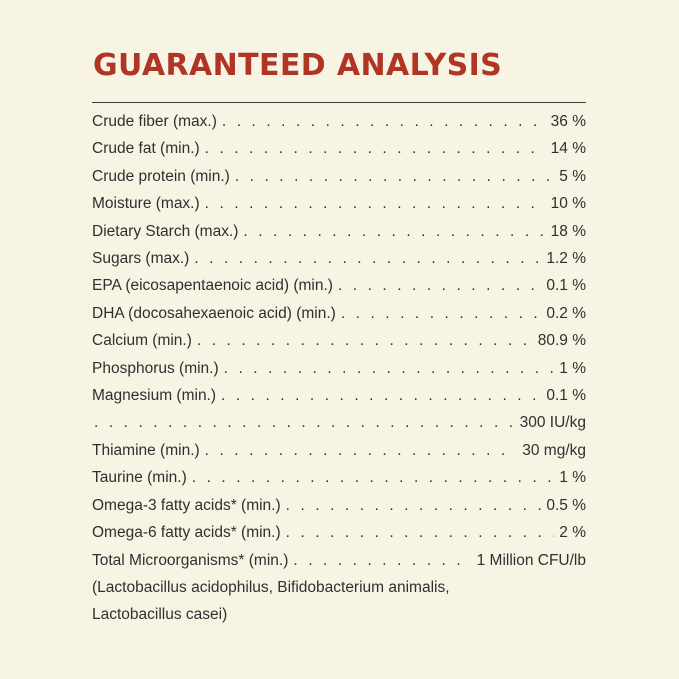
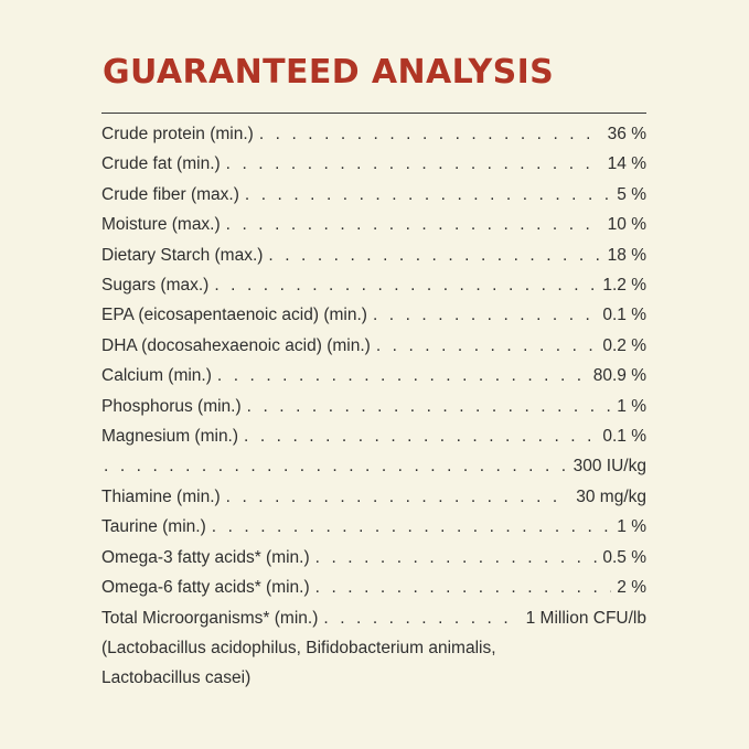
  GUARANTEED ANALYSIS
- Crude fiber (max.)
+ Crude protein (min.)
  36 %
  Crude fat (min.)
  14 %
- Crude protein (min.)
+ Crude fiber (max.)
  5 %
  Moisture (max.)
  10 %
  Dietary Starch (max.)
  18 %
  Sugars (max.)
  1.2 %
  EPA (eicosapentaenoic acid) (min.)
  0.1 %
  DHA (docosahexaenoic acid) (min.)
  0.2 %
  Calcium (min.)
  80.9 %
  Phosphorus (min.)
  1 %
  Magnesium (min.)
  0.1 %
  300 IU/kg
  Thiamine (min.)
  30 mg/kg
  Taurine (min.)
  1 %
  Omega-3 fatty acids* (min.)
  0.5 %
  Omega-6 fatty acids* (min.)
  2 %
  Total Microorganisms* (min.)
  1 Million CFU/lb
  (Lactobacillus acidophilus, Bifidobacterium animalis,
  Lactobacillus casei)
